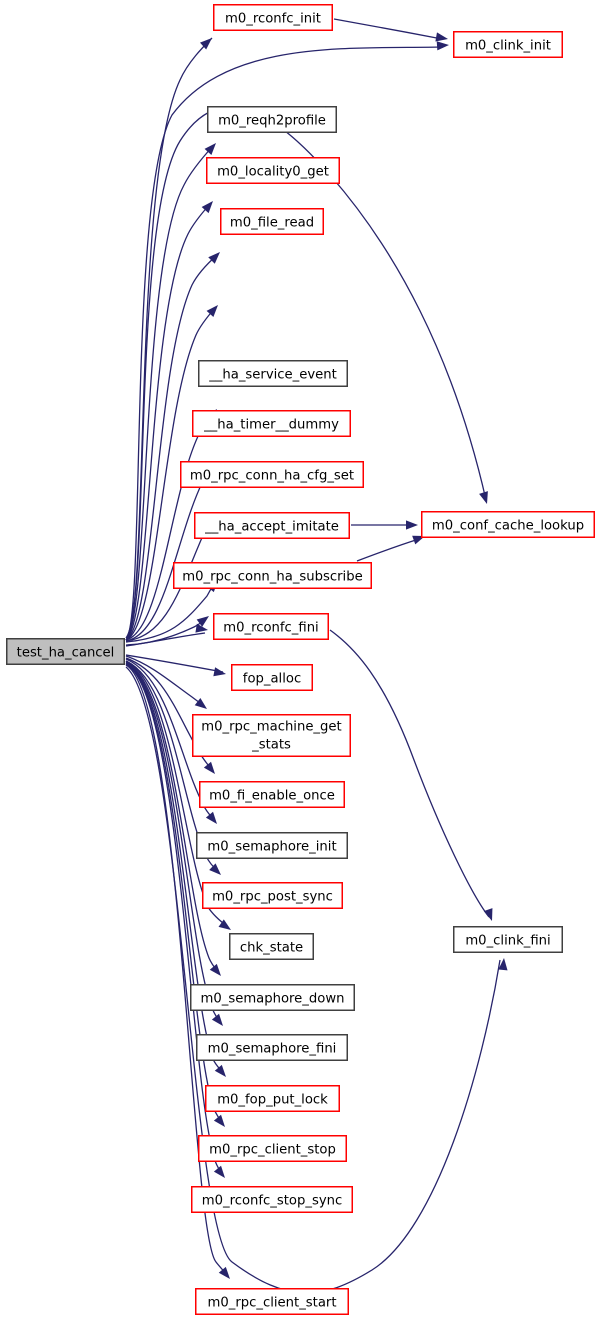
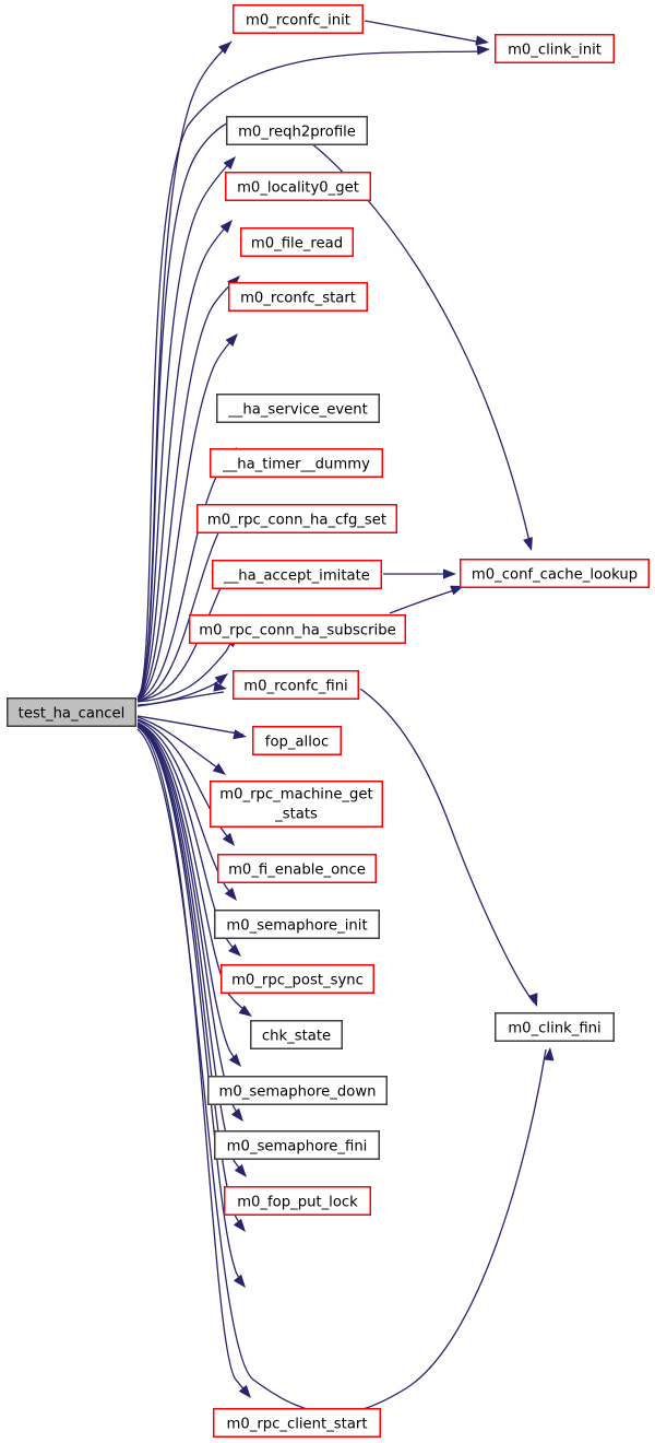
  test_ha_cancel
  m0_rconfc_init
  m0_clink_init
  m0_reqh2profile
  m0_locality0_get
  m0_file_read
+ m0_rconfc_start
  __ha_service_event
  __ha_timer__dummy
  m0_rpc_conn_ha_cfg_set
  __ha_accept_imitate
  m0_conf_cache_lookup
  m0_rpc_conn_ha_subscribe
  m0_rconfc_fini
  fop_alloc
  m0_rpc_machine_get
  _stats
  m0_fi_enable_once
  m0_semaphore_init
  m0_rpc_post_sync
  chk_state
  m0_clink_fini
  m0_semaphore_down
  m0_semaphore_fini
  m0_fop_put_lock
- m0_rpc_client_stop
- m0_rconfc_stop_sync
  m0_rpc_client_start
